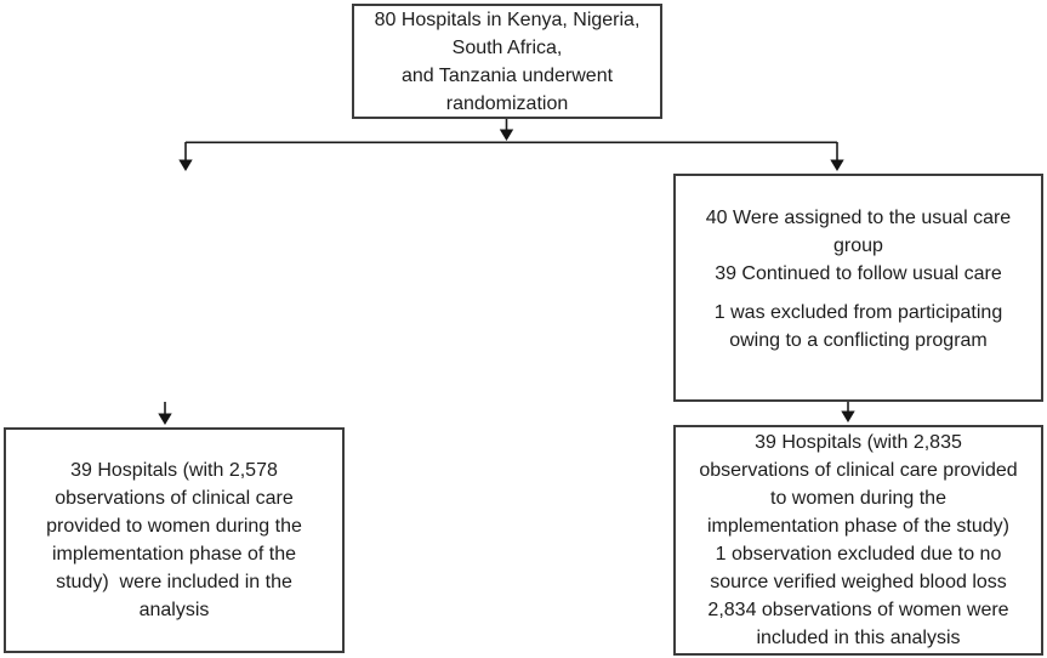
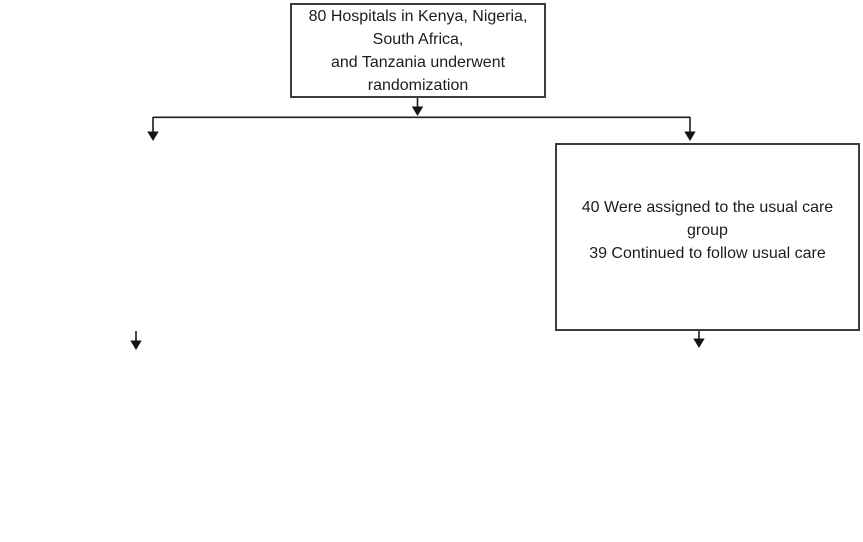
  80 Hospitals in Kenya, Nigeria,
  South Africa,
  and Tanzania underwent
  randomization
  40 Were assigned to the usual care
  group
  39 Continued to follow usual care
- 1 was excluded from participating
- owing to a conflicting program
- 39 Hospitals (with 2,578
- observations of clinical care
- provided to women during the
- implementation phase of the
- study) were included in the
- analysis
- 39 Hospitals (with 2,835
- observations of clinical care provided
- to women during the
- implementation phase of the study)
- 1 observation excluded due to no
- source verified weighed blood loss
- 2,834 observations of women were
- included in this analysis
